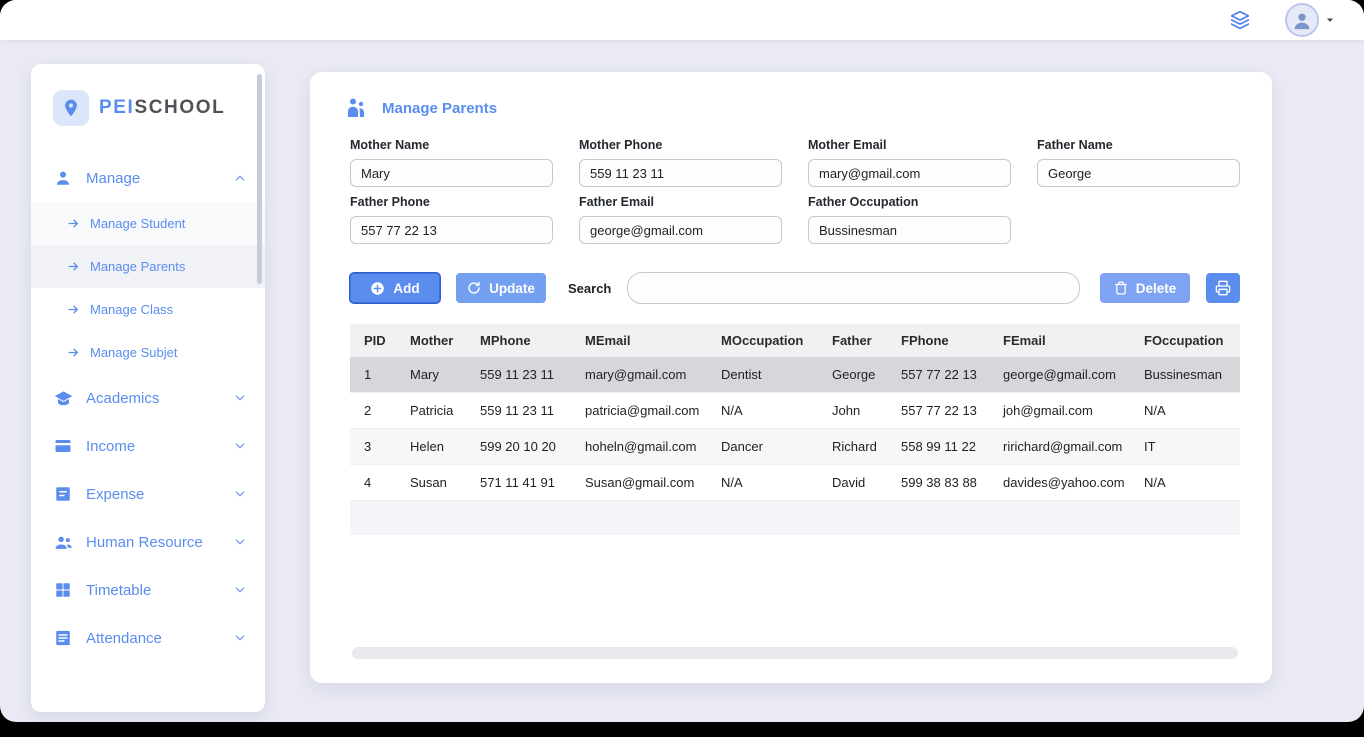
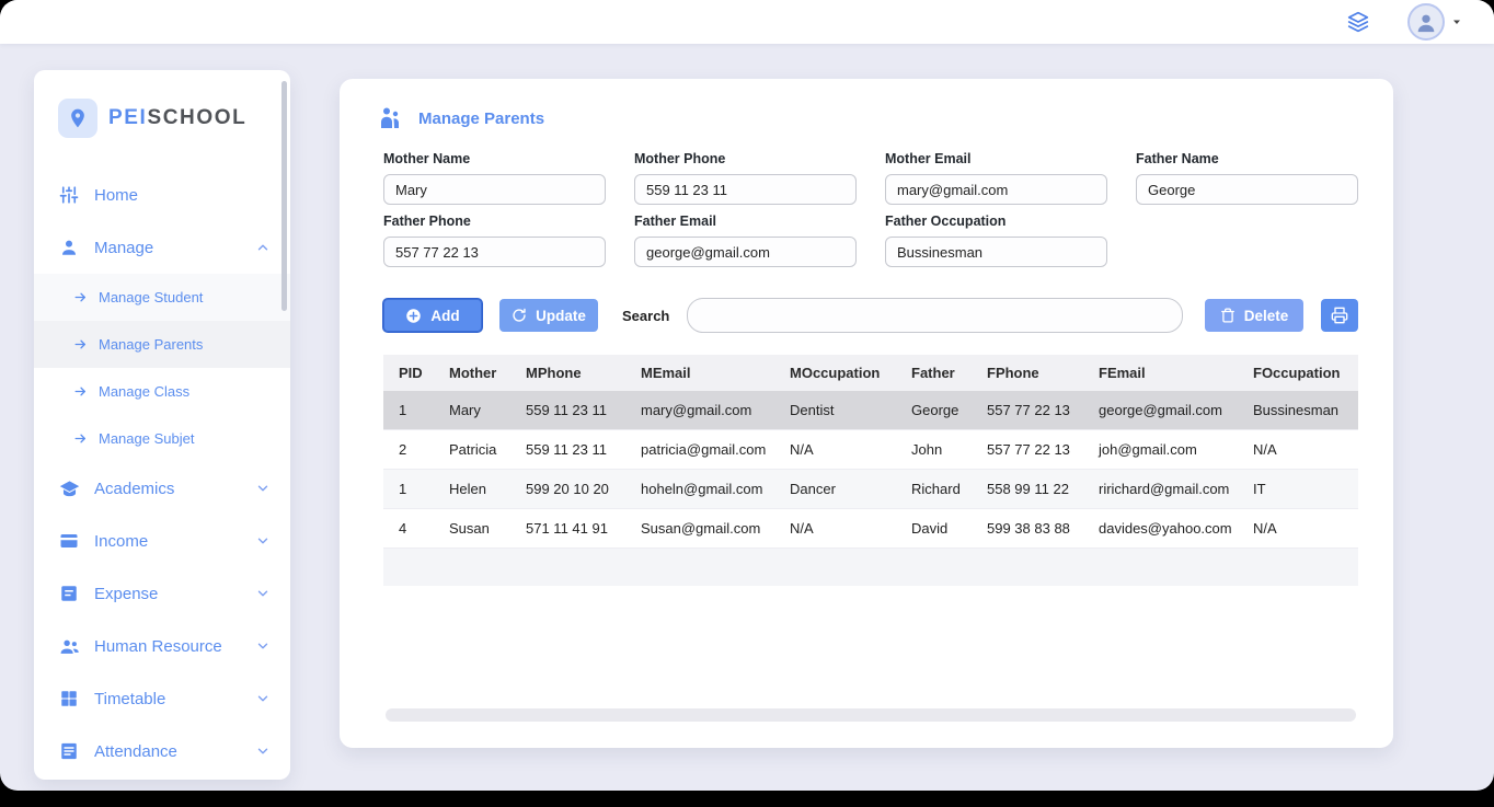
  PEISCHOOL
+ Home
  Manage
  Manage Student
  Manage Parents
  Manage Class
  Manage Subjet
  Academics
  Income
  Expense
  Human Resource
  Timetable
  Attendance
  Manage Parents
  Mother Name
  Mary
  Mother Phone
  559 11 23 11
  Mother Email
  mary@gmail.com
  Father Name
  George
  Father Phone
  557 77 22 13
  Father Email
  george@gmail.com
  Father Occupation
  Bussinesman
  Add
  Update
  Search
  Delete
  PID	Mother	MPhone	MEmail	MOccupation	Father	FPhone	FEmail	FOccupation
  1	Mary	559 11 23 11	mary@gmail.com	Dentist	George	557 77 22 13	george@gmail.com	Bussinesman
  2	Patricia	559 11 23 11	patricia@gmail.com	N/A	John	557 77 22 13	joh@gmail.com	N/A
- 3	Helen	599 20 10 20	hoheln@gmail.com	Dancer	Richard	558 99 11 22	ririchard@gmail.com	IT
+ 1	Helen	599 20 10 20	hoheln@gmail.com	Dancer	Richard	558 99 11 22	ririchard@gmail.com	IT
  4	Susan	571 11 41 91	Susan@gmail.com	N/A	David	599 38 83 88	davides@yahoo.com	N/A
